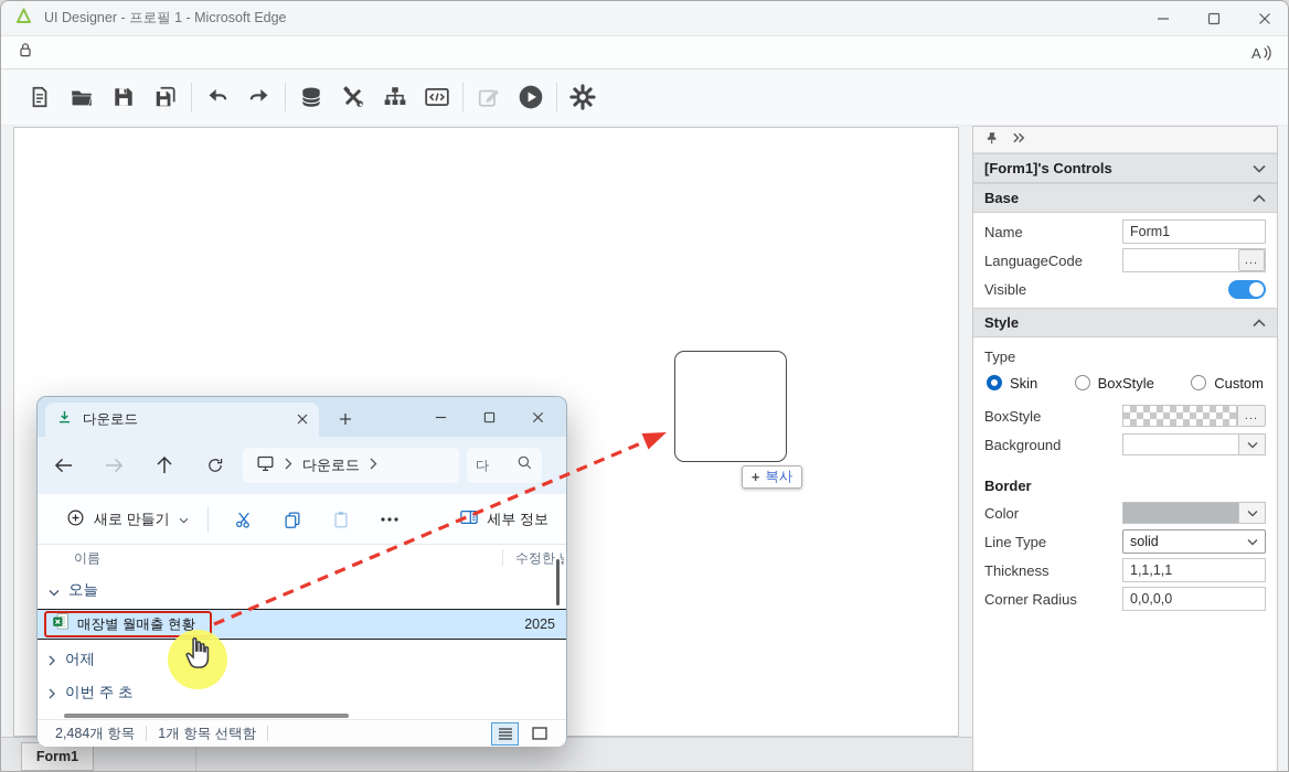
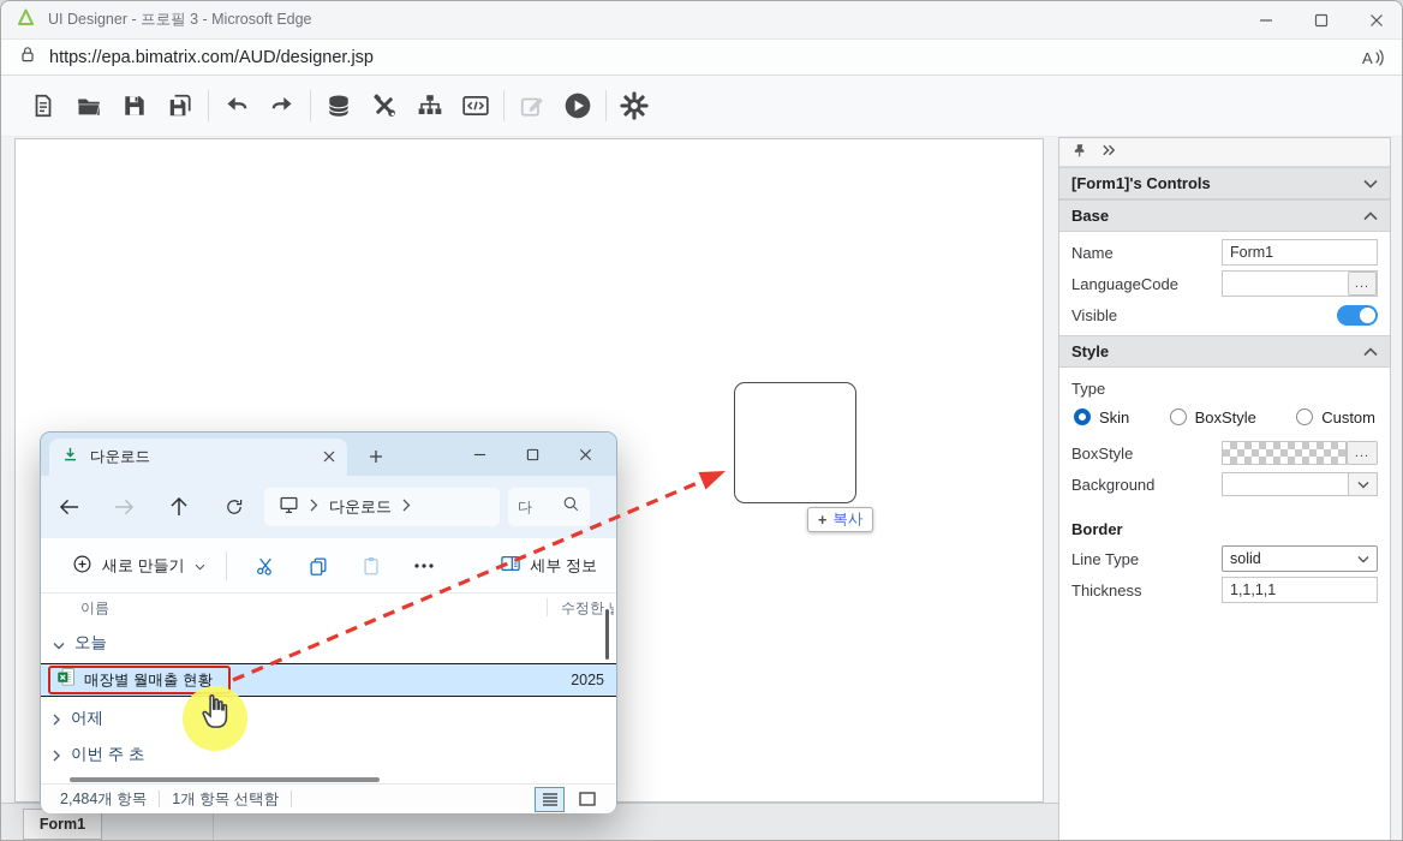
- UI Designer - 프로필 1 - Microsoft Edge
+ UI Designer - 프로필 3 - Microsoft Edge
+ https://epa.bimatrix.com/AUD/designer.jsp
  A
  +
  복사
  Form1
  [Form1]'s Controls
  Base
  Name
  Form1
  LanguageCode
  ...
  Visible
  Style
  Type
  Skin
  BoxStyle
  Custom
  BoxStyle
  ...
  Background
  Border
- Color
  Line Type
  solid
  Thickness
  1,1,1,1
- Corner Radius
- 0,0,0,0
  다운로드
  다운로드
  새로 만들기
  세부 정보
  이름
  오늘
  매장별 월매출 현황
  2025
  어제
  이번 주 초
  2,484개 항목
  1개 항목 선택함
